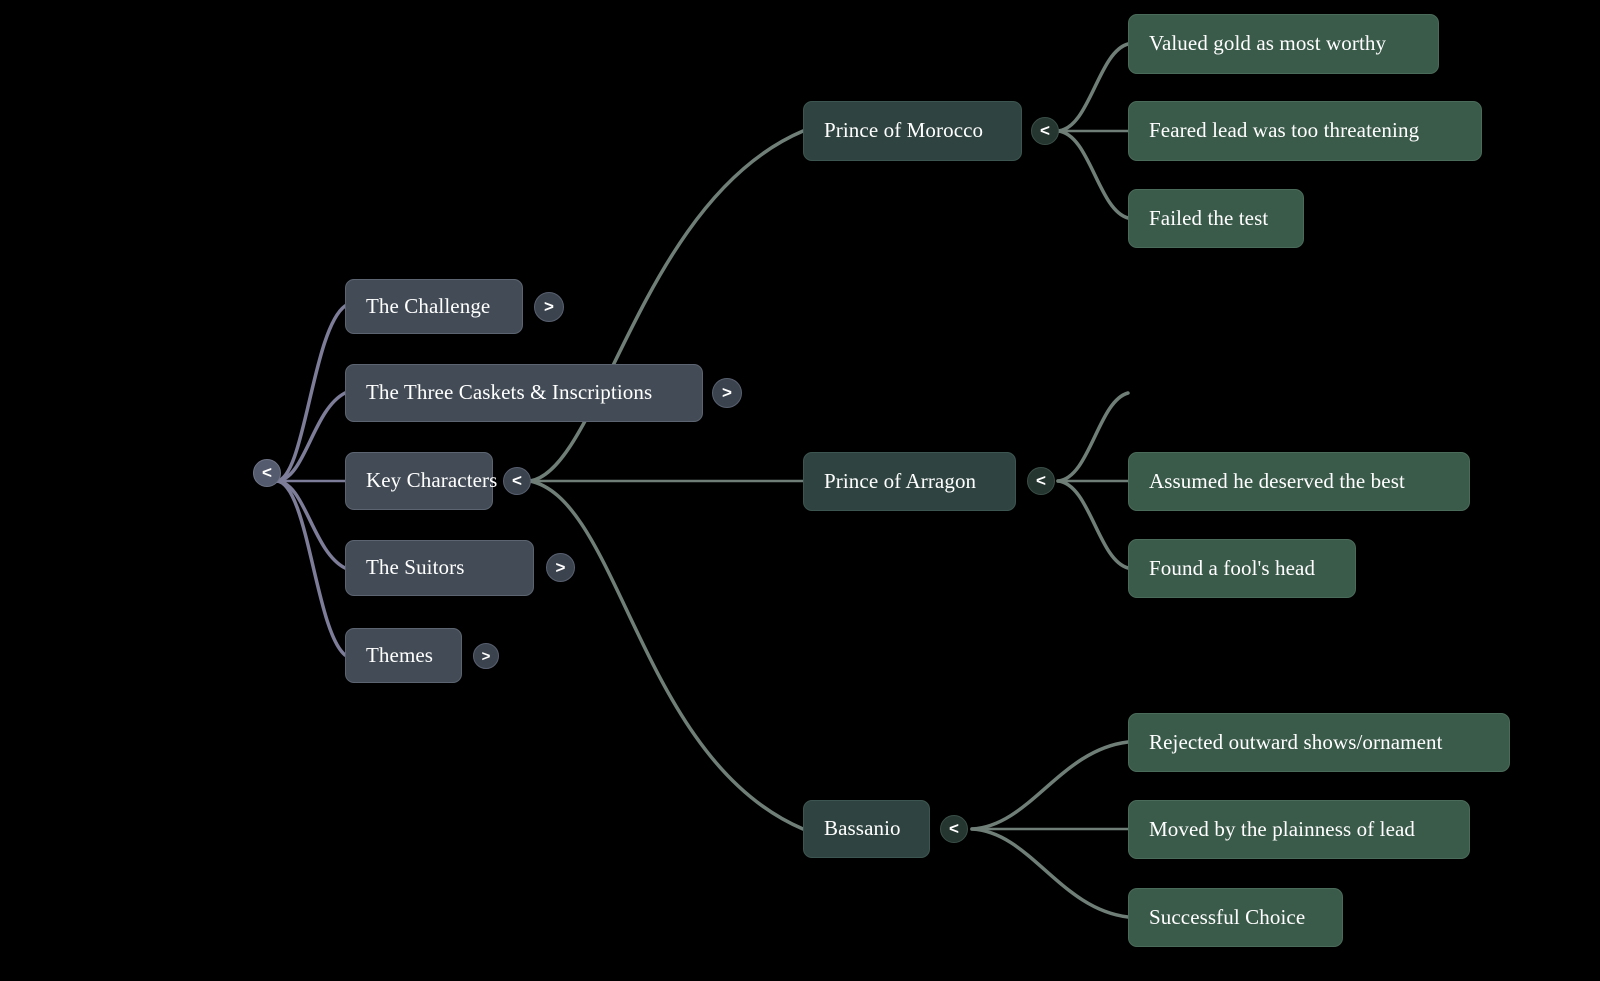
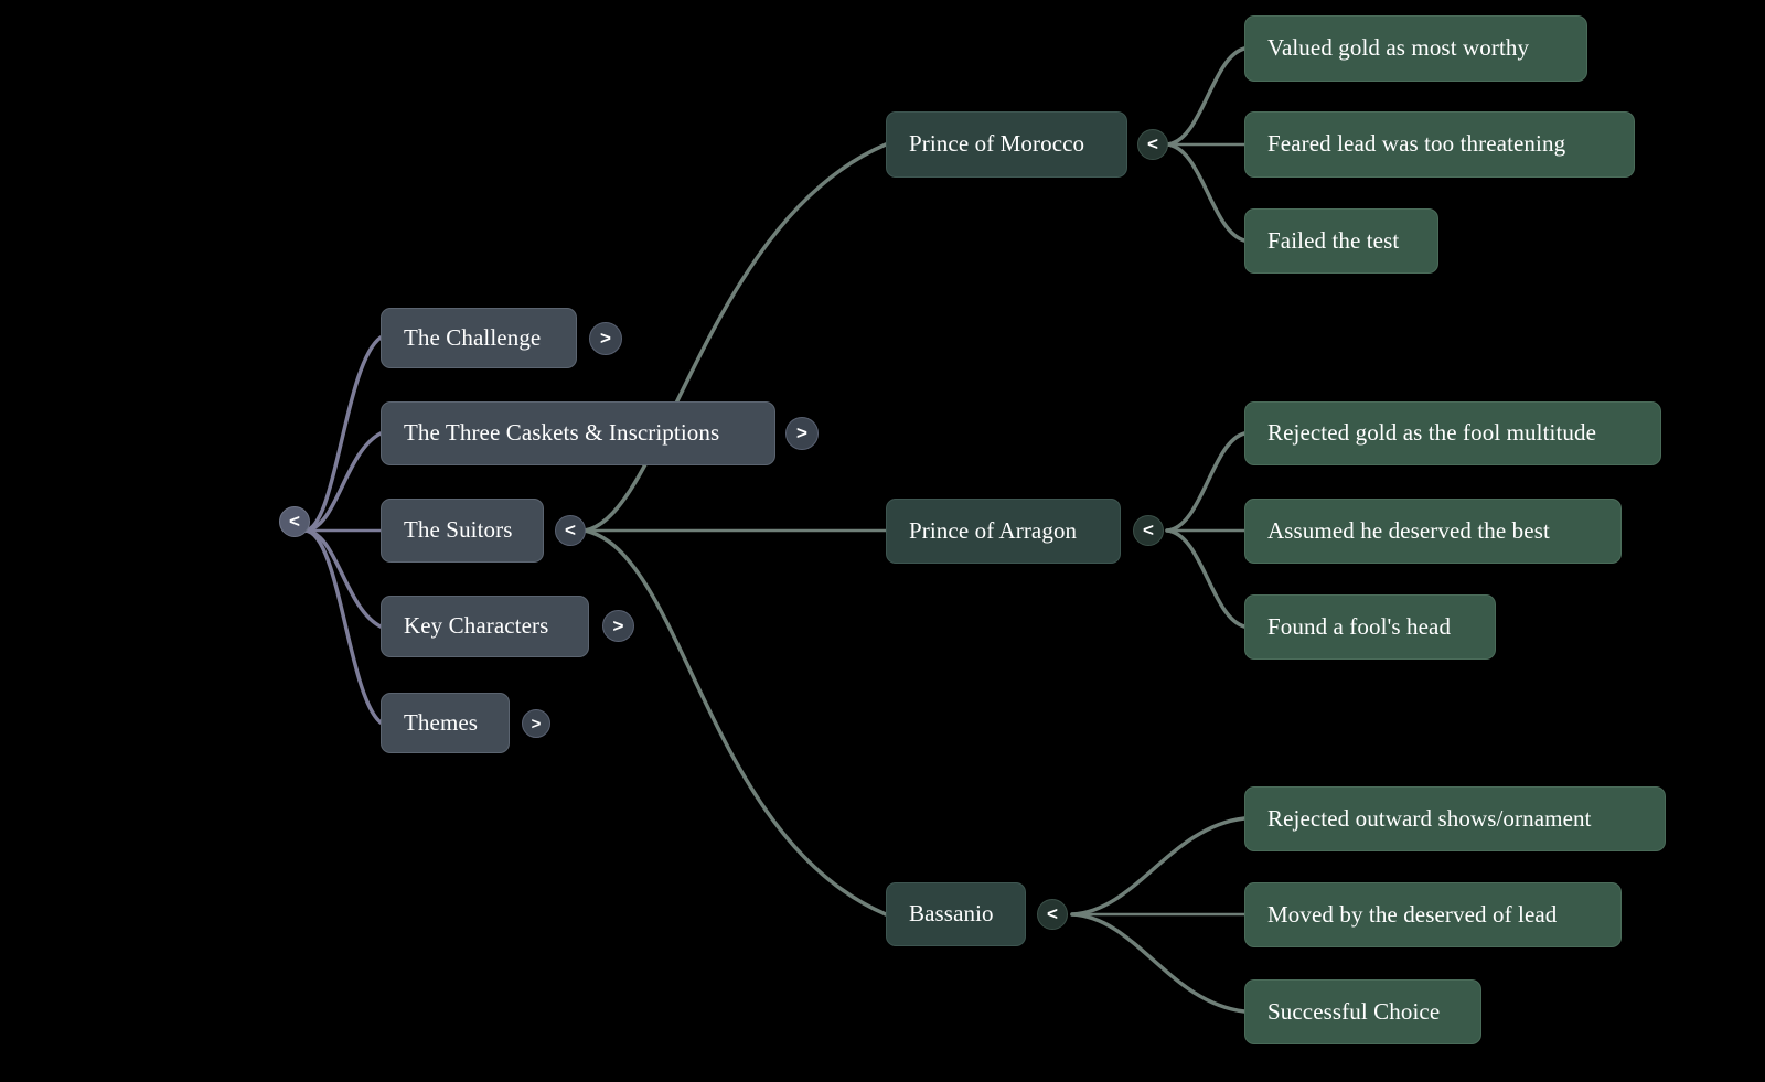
  <
  The Challenge
  >
  The Three Caskets & Inscriptions
  >
- Key Characters
+ The Suitors
  <
- The Suitors
+ Key Characters
  >
  Themes
  >
  Prince of Morocco
  <
  Valued gold as most worthy
  Feared lead was too threatening
  Failed the test
  Prince of Arragon
  <
+ Rejected gold as the fool multitude
  Assumed he deserved the best
  Found a fool's head
  Bassanio
  <
  Rejected outward shows/ornament
- Moved by the plainness of lead
+ Moved by the deserved of lead
  Successful Choice
